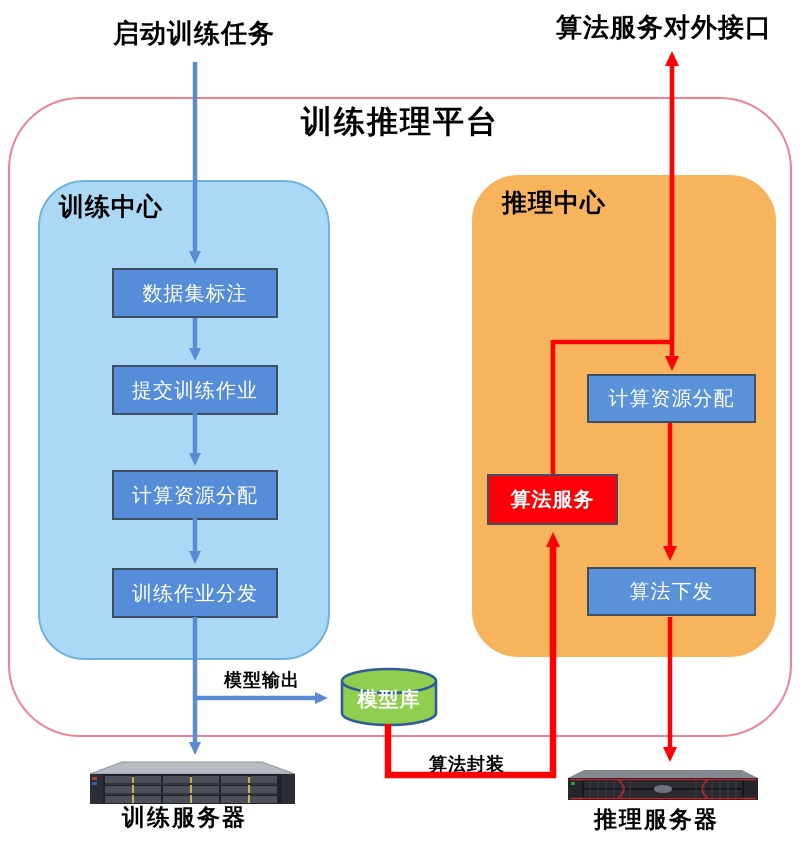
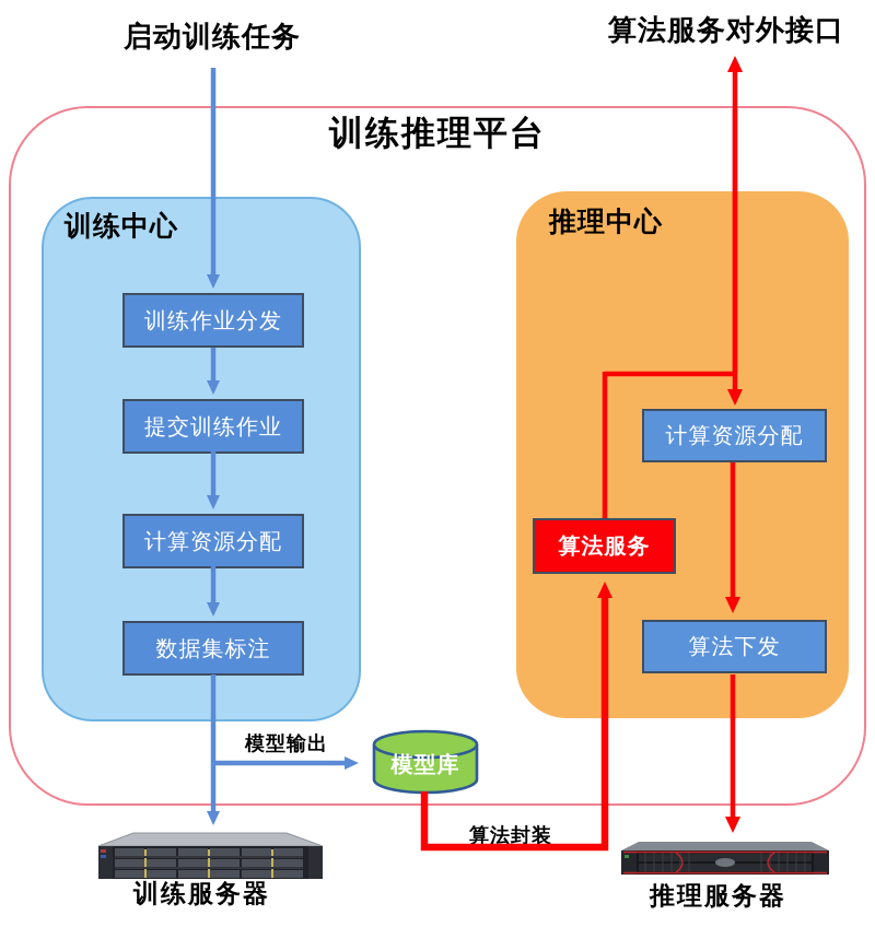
  启动训练任务
  算法服务对外接口
  训练推理平台
  训练中心
  推理中心
- 数据集标注
+ 训练作业分发
  提交训练作业
  计算资源分配
- 训练作业分发
+ 数据集标注
  计算资源分配
  算法服务
  算法下发
  模型库
  模型输出
  算法封装
  训练服务器
  推理服务器
